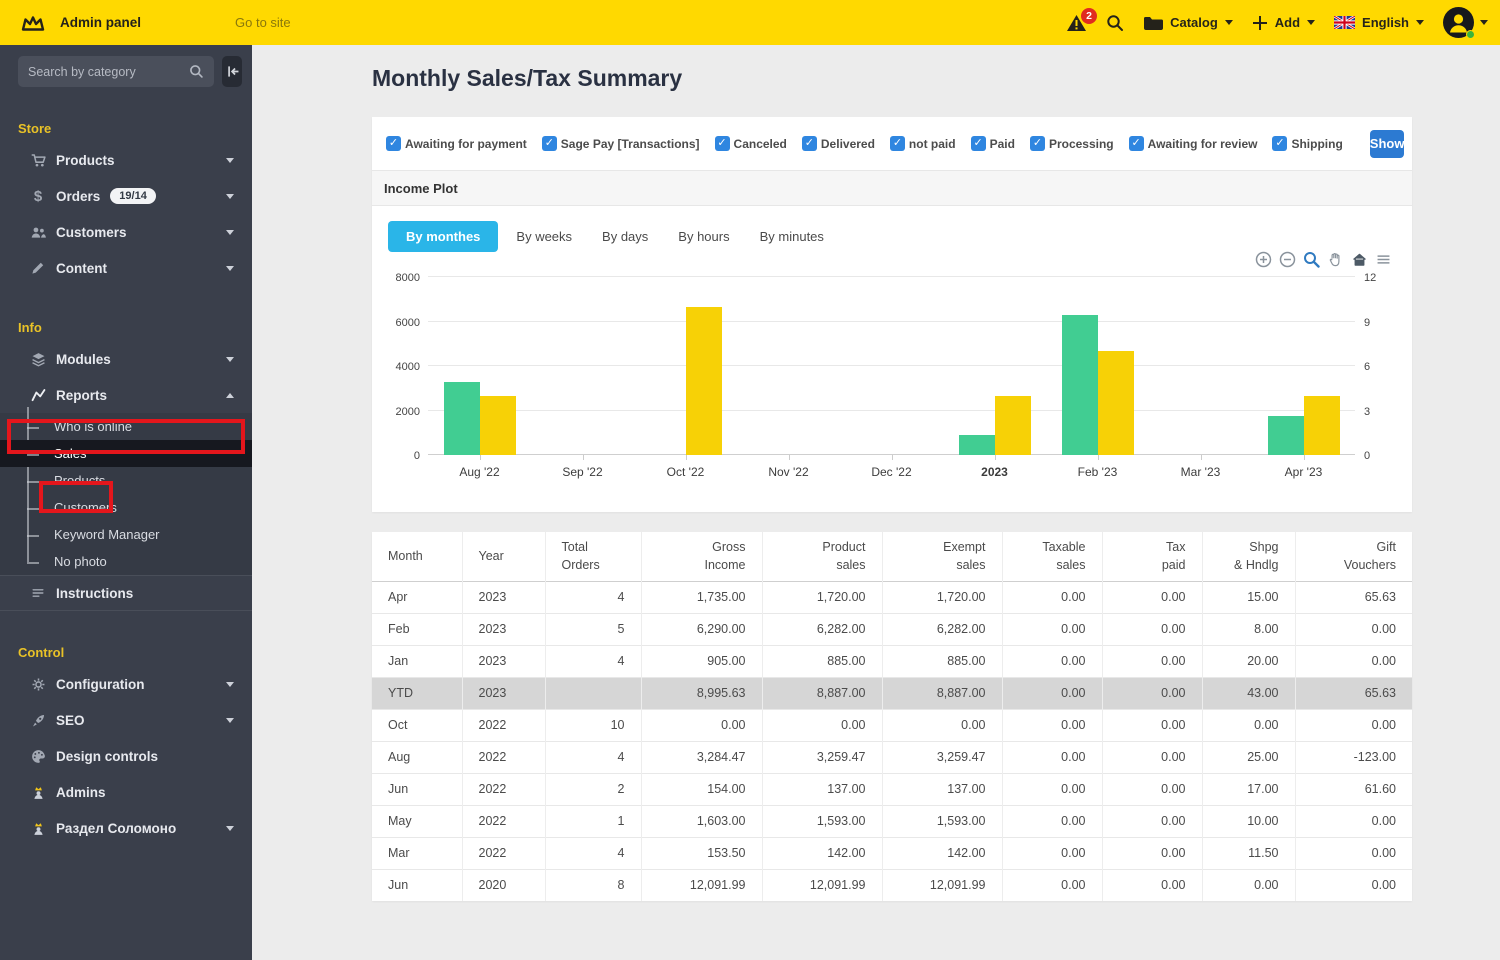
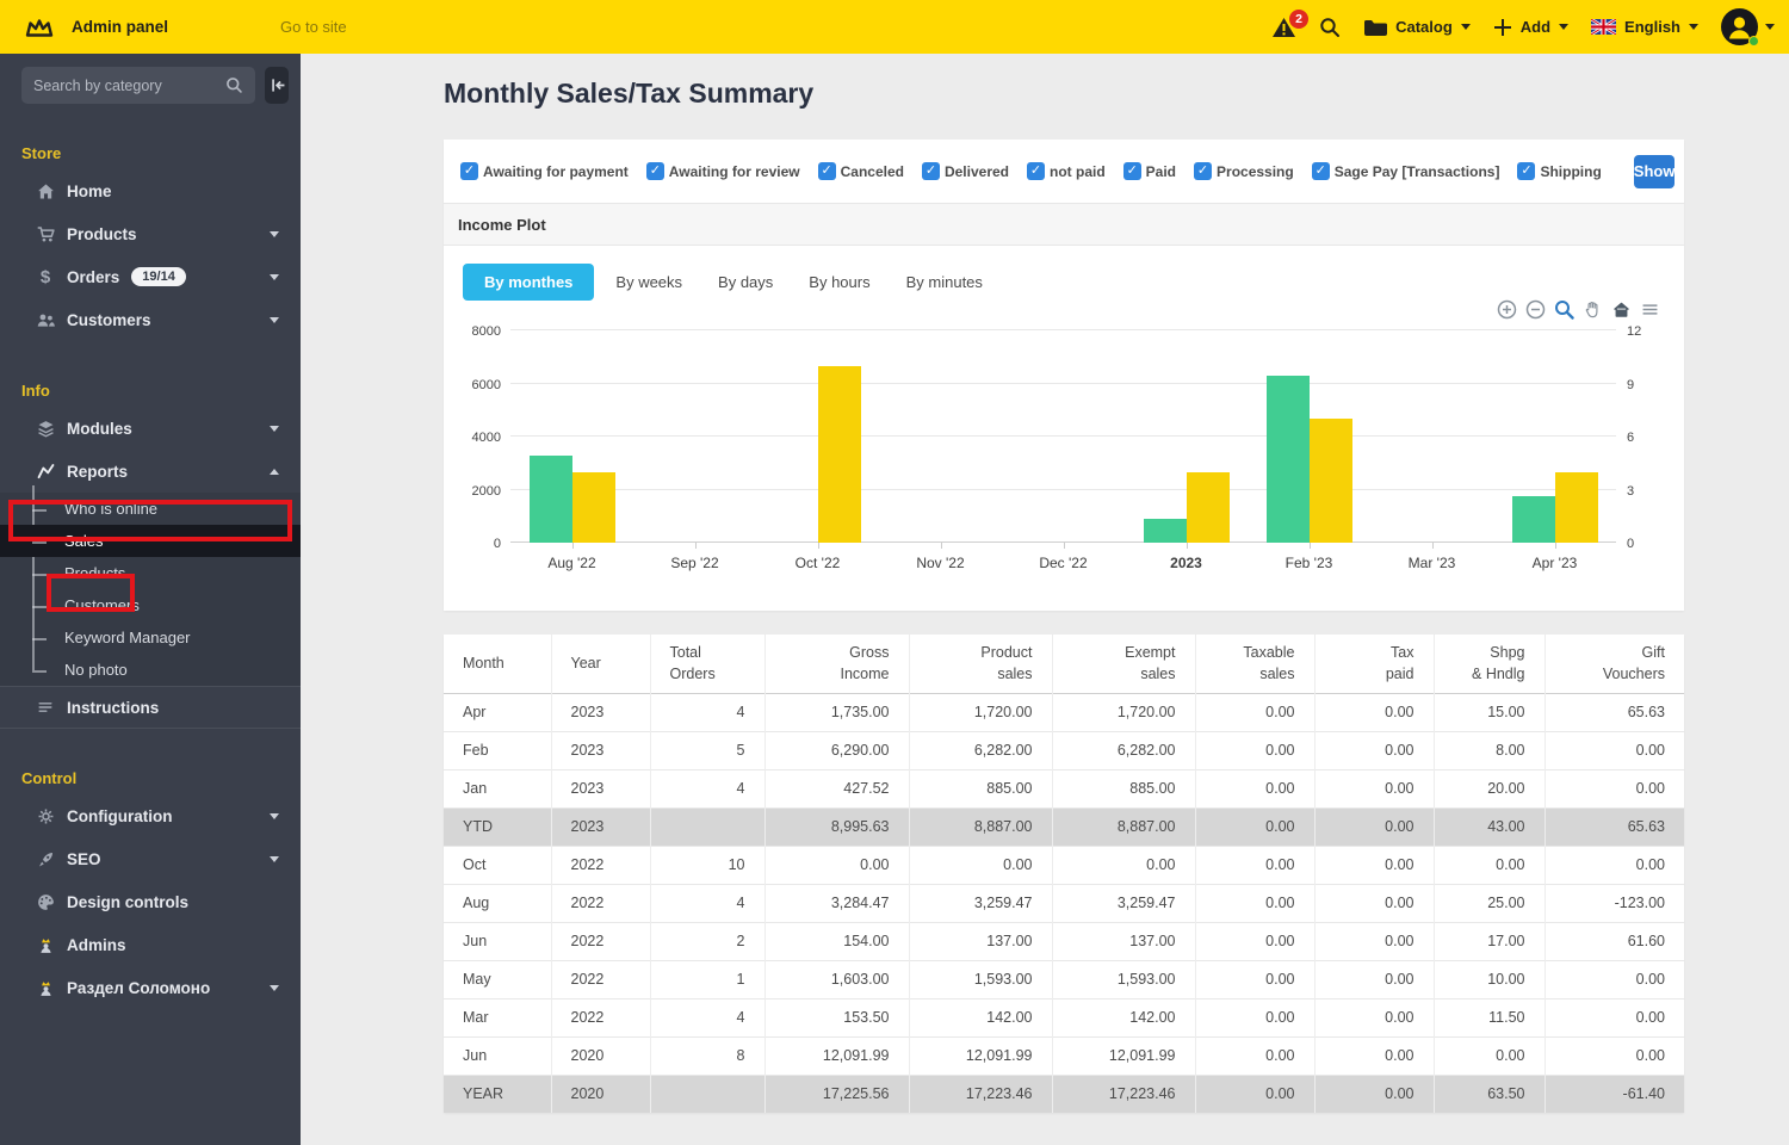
  Admin panel
  Go to site
  2
  Catalog
  Add
  English
  Search by category
  Store
+ Home
  Products
  $
  Orders
  19/14
  Customers
- Content
  Info
  Modules
  Reports
  Who is online
  Sales
  Products
  Customers
  Keyword Manager
  No photo
  Instructions
  Control
  Configuration
  SEO
  Design controls
  Admins
  Раздел Соломоно
  Monthly Sales/Tax Summary
  ✓
  Awaiting for payment
  ✓
- Sage Pay [Transactions]
+ Awaiting for review
  ✓
  Canceled
  ✓
  Delivered
  ✓
  not paid
  ✓
  Paid
  ✓
  Processing
  ✓
- Awaiting for review
+ Sage Pay [Transactions]
  ✓
  Shipping
  Show
  Income Plot
  By monthes
  By weeks
  By days
  By hours
  By minutes
  0
  2000
  4000
  6000
  8000
  0
  3
  6
  9
  12
  Aug '22
  Sep '22
  Oct '22
  Nov '22
  Dec '22
  2023
  Feb '23
  Mar '23
  Apr '23
  Month	Year	Total Orders	Gross Income	Product sales	Exempt sales	Taxable sales	Tax paid	Shpg & Hndlg	Gift Vouchers
  Apr	2023	4	1,735.00	1,720.00	1,720.00	0.00	0.00	15.00	65.63
  Feb	2023	5	6,290.00	6,282.00	6,282.00	0.00	0.00	8.00	0.00
- Jan	2023	4	905.00	885.00	885.00	0.00	0.00	20.00	0.00
+ Jan	2023	4	427.52	885.00	885.00	0.00	0.00	20.00	0.00
  YTD	2023		8,995.63	8,887.00	8,887.00	0.00	0.00	43.00	65.63
  Oct	2022	10	0.00	0.00	0.00	0.00	0.00	0.00	0.00
  Aug	2022	4	3,284.47	3,259.47	3,259.47	0.00	0.00	25.00	-123.00
  Jun	2022	2	154.00	137.00	137.00	0.00	0.00	17.00	61.60
  May	2022	1	1,603.00	1,593.00	1,593.00	0.00	0.00	10.00	0.00
  Mar	2022	4	153.50	142.00	142.00	0.00	0.00	11.50	0.00
  Jun	2020	8	12,091.99	12,091.99	12,091.99	0.00	0.00	0.00	0.00
+ YEAR	2020		17,225.56	17,223.46	17,223.46	0.00	0.00	63.50	-61.40
